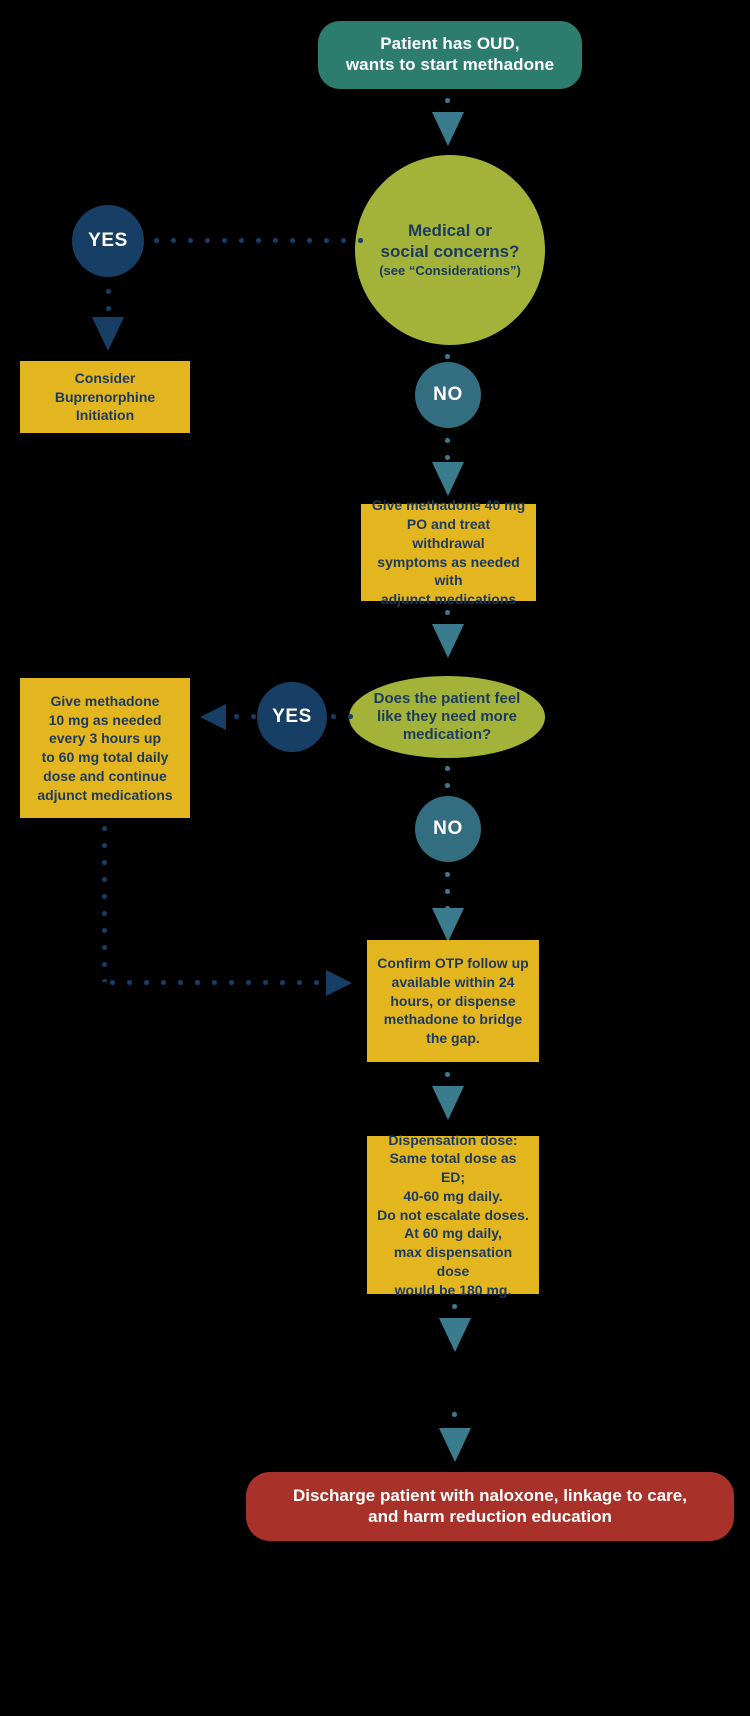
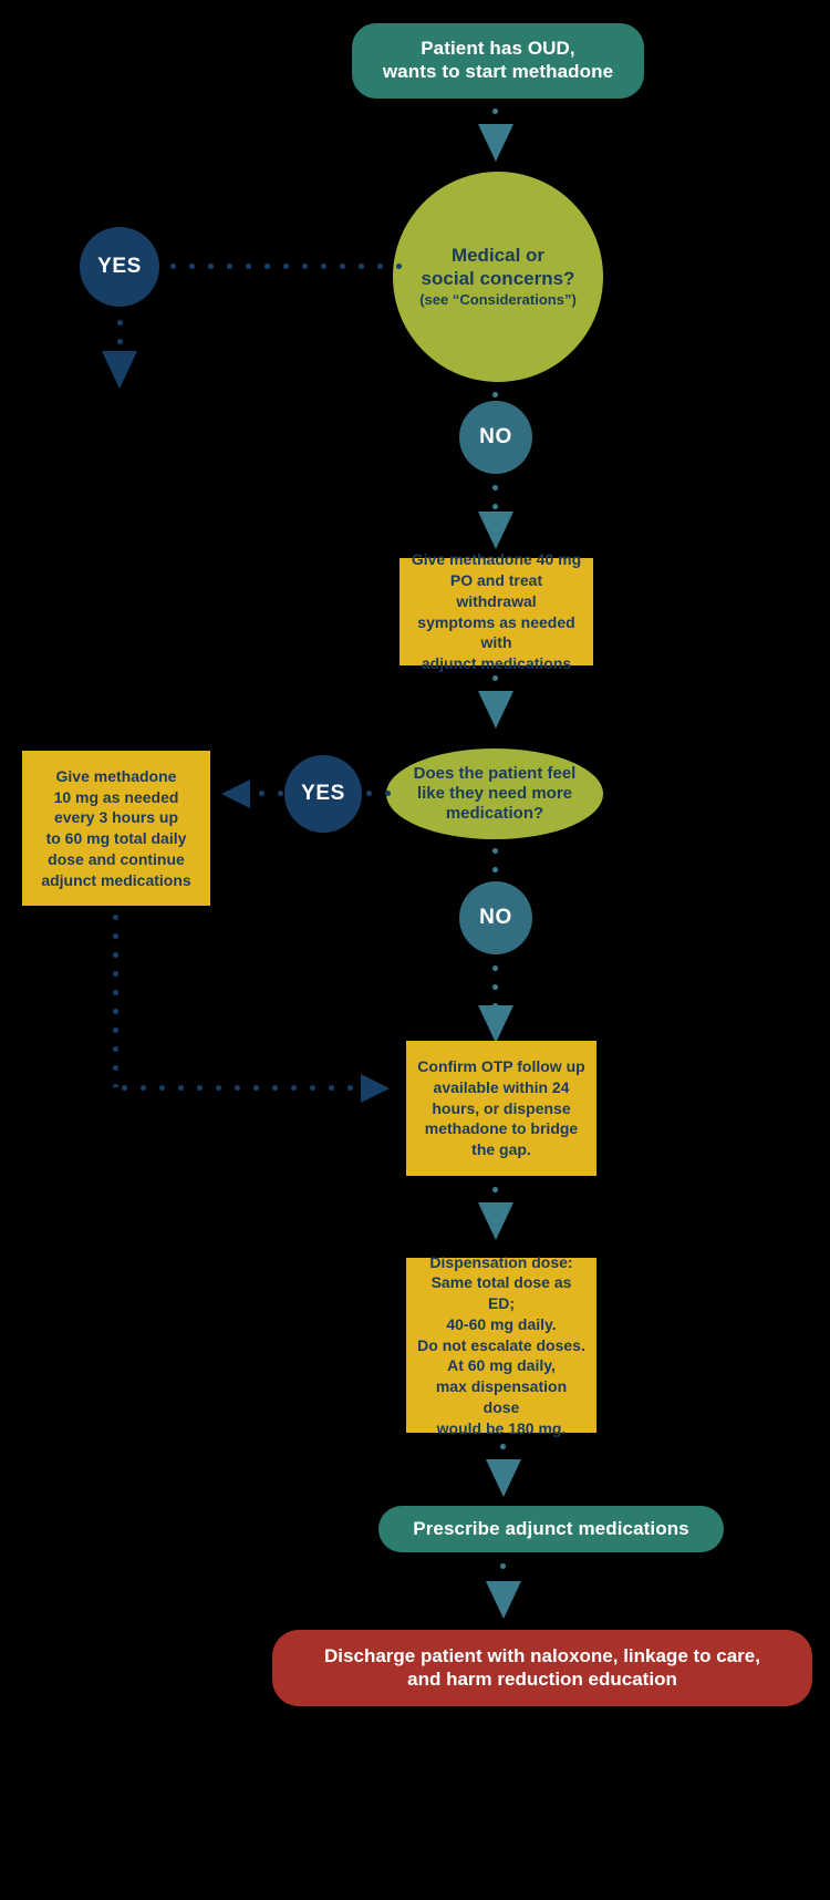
  Patient has OUD,
  wants to start methadone
  Medical or
  social concerns?
  (see “Considerations”)
  YES
- Consider
- Buprenorphine
- Initiation
  NO
  Give methadone 40 mg
  PO and treat withdrawal
  symptoms as needed with
  adjunct medications
  Does the patient feel
  like they need more
  medication?
  YES
  Give methadone
  10 mg as needed
  every 3 hours up
  to 60 mg total daily
  dose and continue
  adjunct medications
  NO
  Confirm OTP follow up
  available within 24
  hours, or dispense
  methadone to bridge
  the gap.
  Dispensation dose:
  Same total dose as ED;
  40-60 mg daily.
  Do not escalate doses.
  At 60 mg daily,
  max dispensation dose
  would be 180 mg.
+ Prescribe adjunct medications
  Discharge patient with naloxone, linkage to care,
  and harm reduction education
